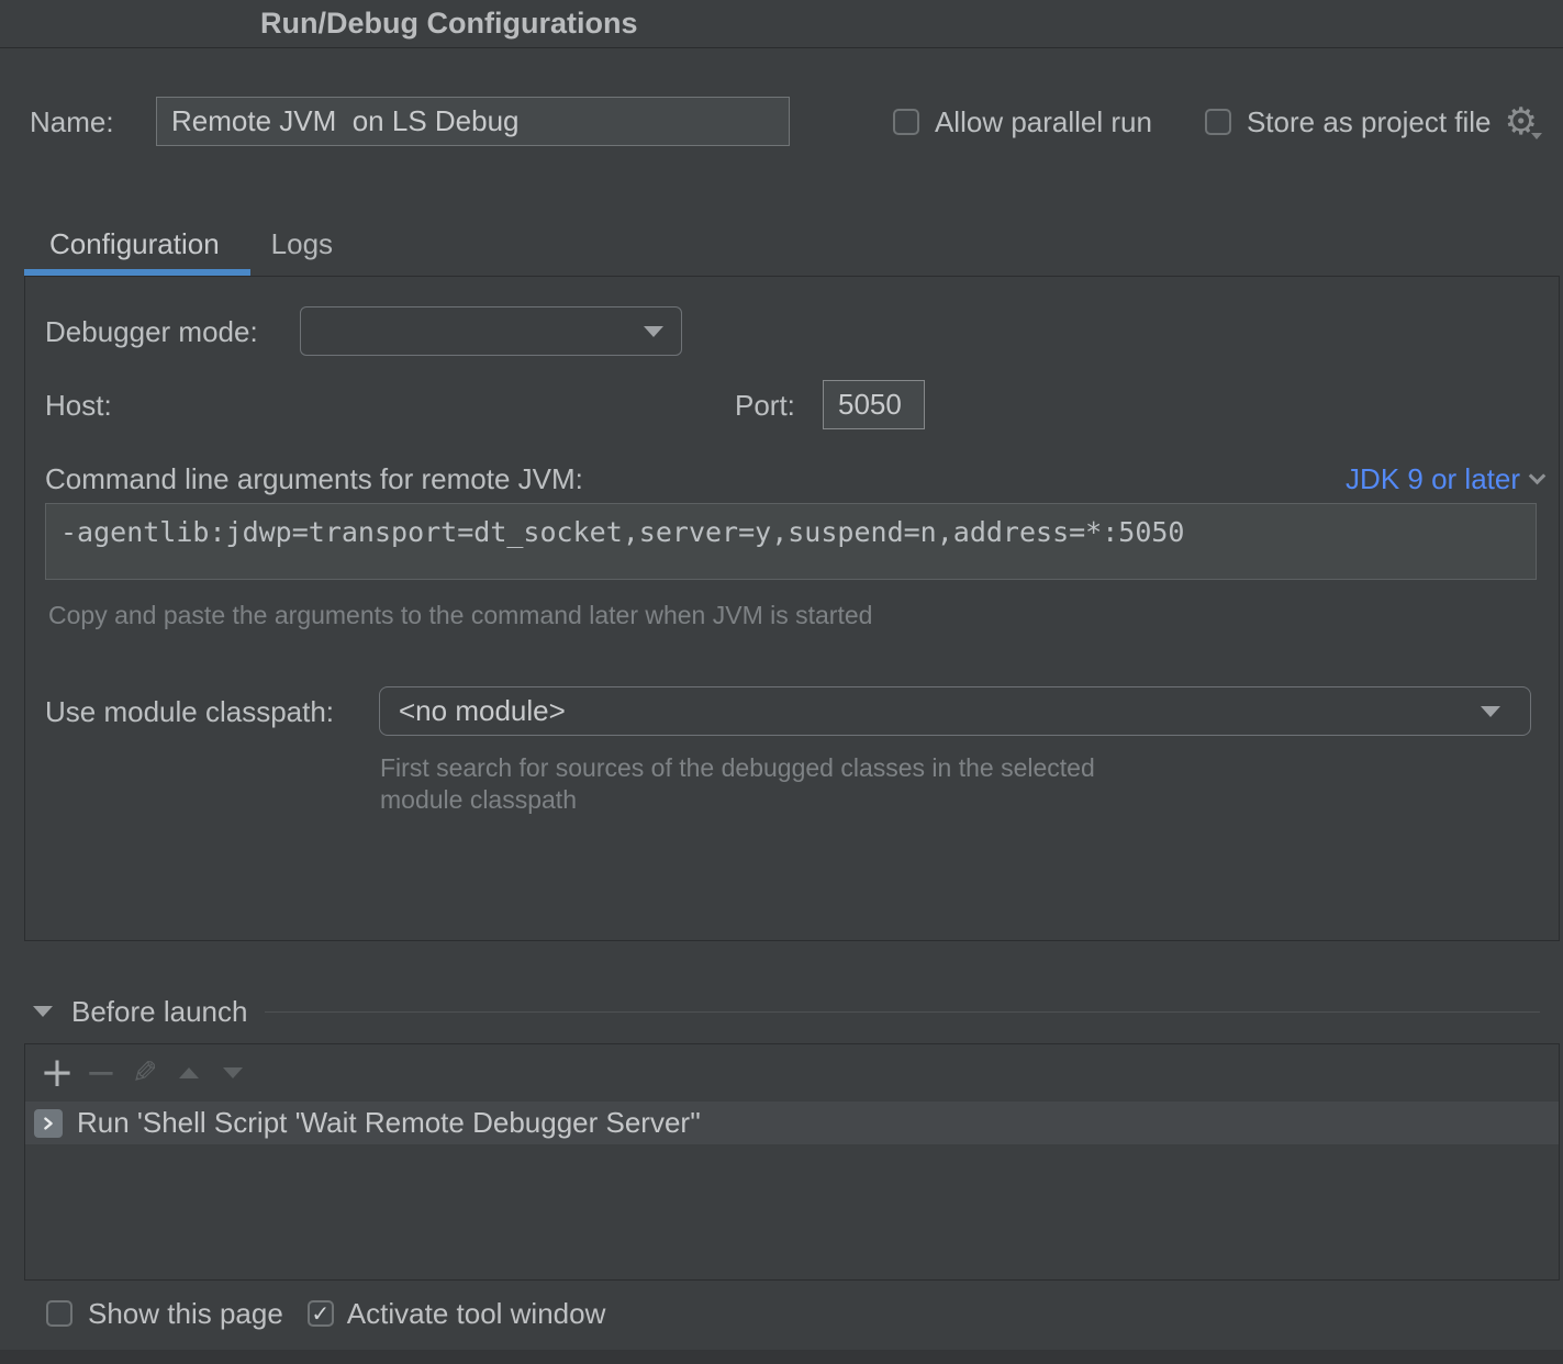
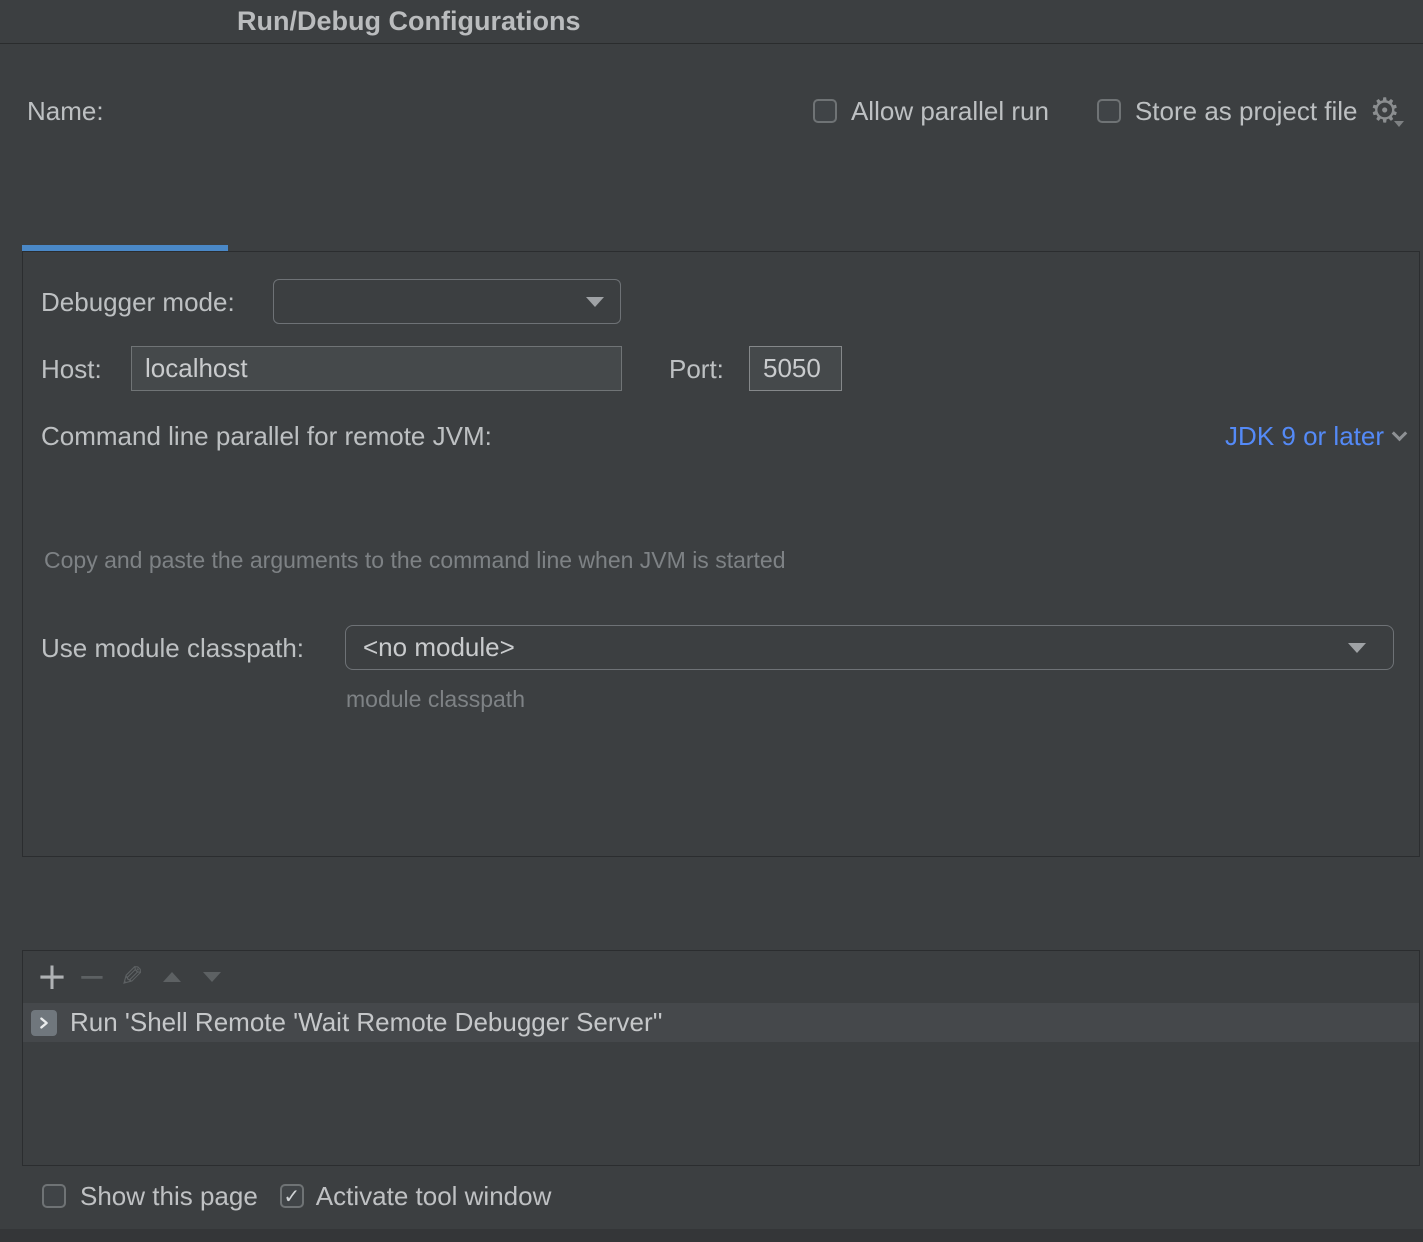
  Run/Debug Configurations
  Name:
- Remote JVM on LS Debug
  Allow parallel run
  Store as project file
  ⚙
- Configuration
- Logs
  Debugger mode:
  Host:
+ localhost
  Port:
  5050
- Command line arguments for remote JVM:
+ Command line parallel for remote JVM:
  JDK 9 or later
- -agentlib:jdwp=transport=dt_socket,server=y,suspend=n,address=*:5050
- Copy and paste the arguments to the command later when JVM is started
+ Copy and paste the arguments to the command line when JVM is started
  Use module classpath:
  <no module>
- First search for sources of the debugged classes in the selected
  module classpath
- Before launch
  +
  −
- Run 'Shell Script 'Wait Remote Debugger Server''
+ Run 'Shell Remote 'Wait Remote Debugger Server''
  Show this page
  ✓
  Activate tool window
